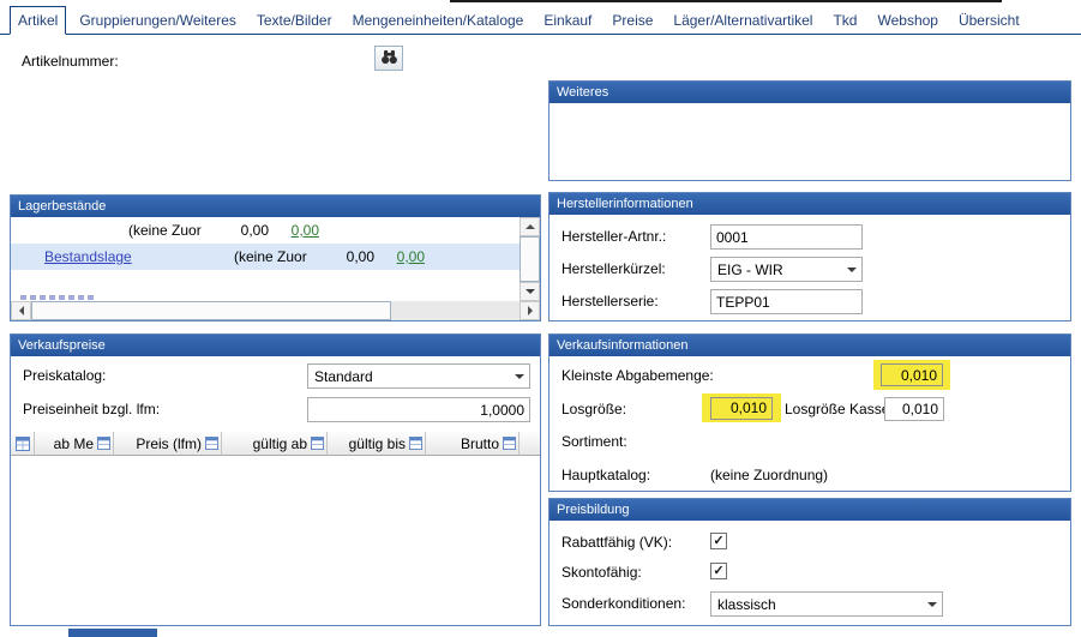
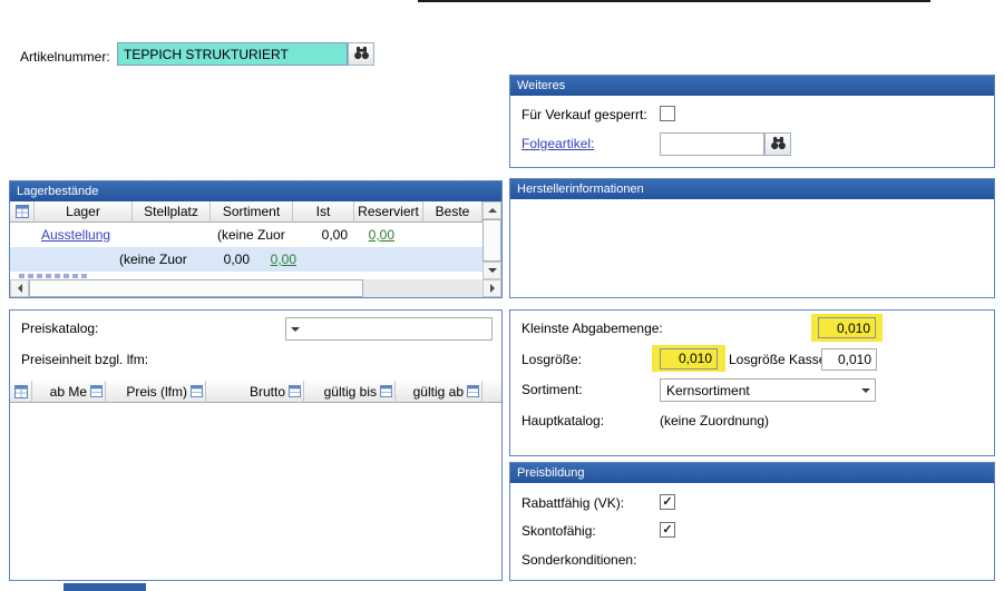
- Artikel
- Gruppierungen/Weiteres
- Texte/Bilder
- Mengeneinheiten/Kataloge
- Einkauf
- Preise
- Läger/Alternativartikel
- Tkd
- Webshop
- Übersicht
  Artikelnummer:
+ TEPPICH STRUKTURIERT
  Weiteres
+ Für Verkauf gesperrt:
+ Folgeartikel:
  Lagerbestände
+ Lager
+ Stellplatz
+ Sortiment
+ Ist
+ Reserviert
+ Beste
+ Ausstellung
  (keine Zuor
  0,00
  0,00
- Bestandslage
  (keine Zuor
  0,00
  0,00
  Herstellerinformationen
- Hersteller-Artnr.:
- 0001
- Herstellerkürzel:
- EIG - WIR
- Herstellerserie:
- TEPP01
- Verkaufspreise
  Preiskatalog:
- Standard
  Preiseinheit bzgl. lfm:
- 1,0000
  ab Me
  Preis (lfm)
- gültig ab
+ Brutto
  gültig bis
- Brutto
+ gültig ab
- Verkaufsinformationen
  Kleinste Abgabemenge:
  0,010
  Losgröße:
  0,010
  Losgröße Kass
  0,010
  Sortiment:
+ Kernsortiment
  Hauptkatalog:
  (keine Zuordnung)
  Preisbildung
  Rabattfähig (VK):
  ✓
  Skontofähig:
  ✓
  Sonderkonditionen:
- klassisch
